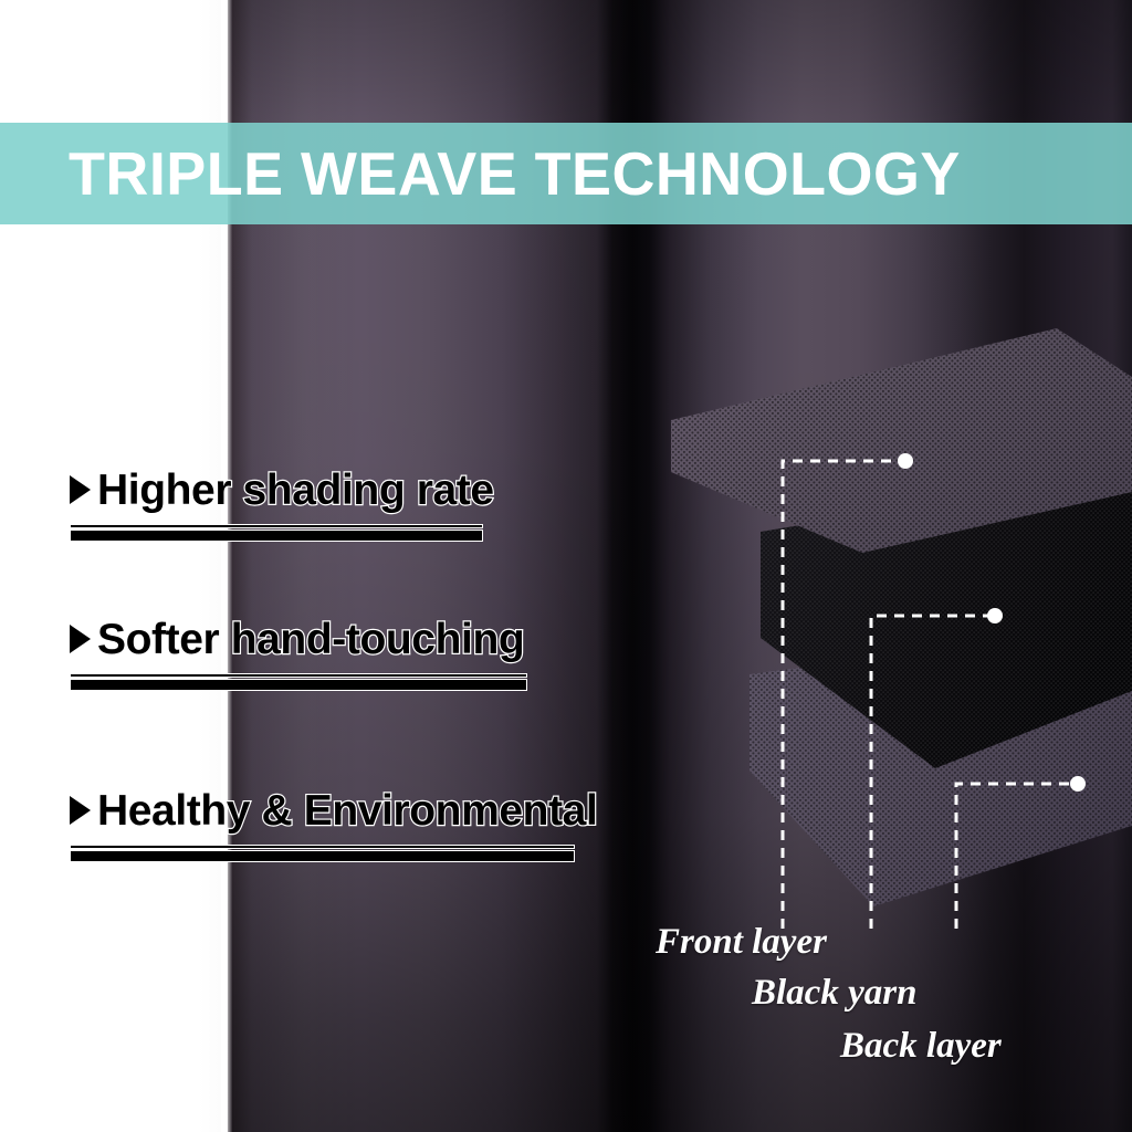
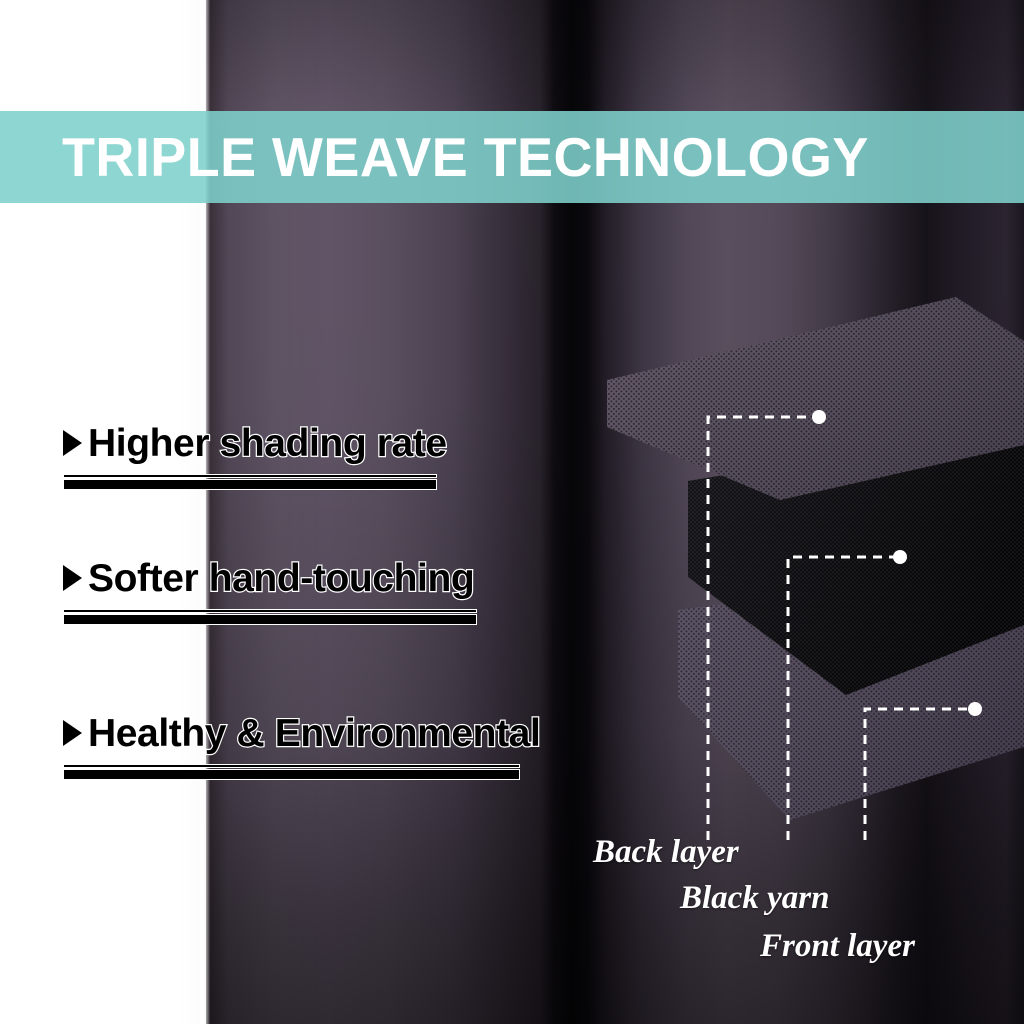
  TRIPLE WEAVE TECHNOLOGY
  Higher shading rate
  Softer hand-touching
  Healthy & Environmental
- Front layer
+ Back layer
  Black yarn
- Back layer
+ Front layer
